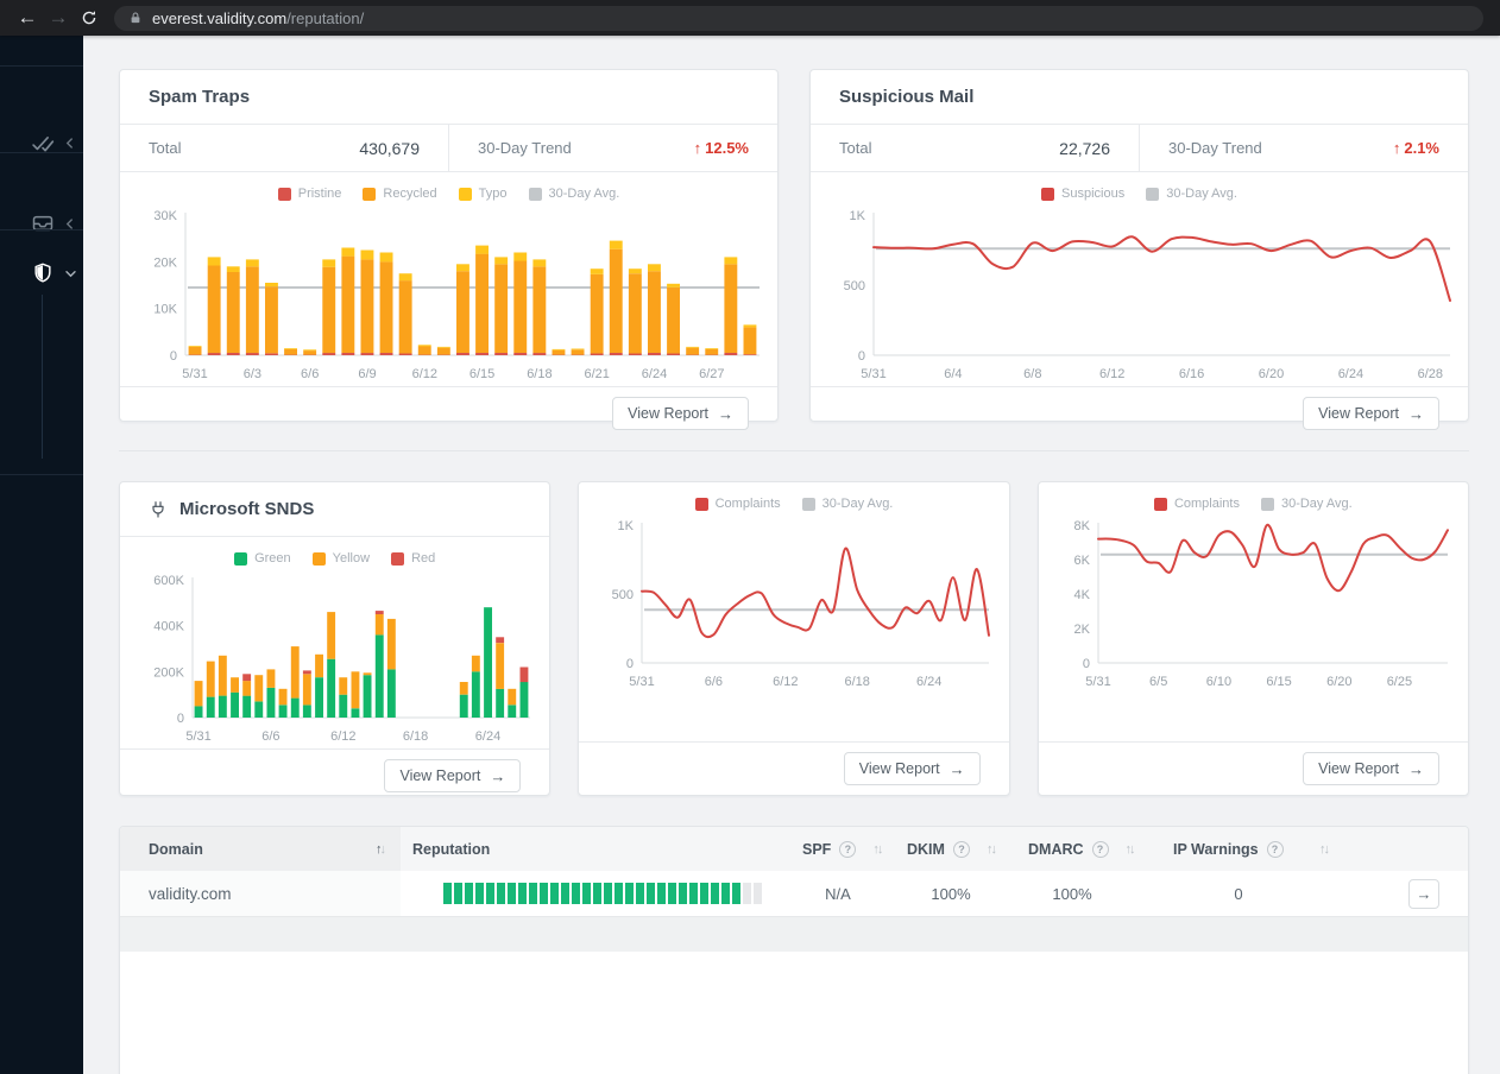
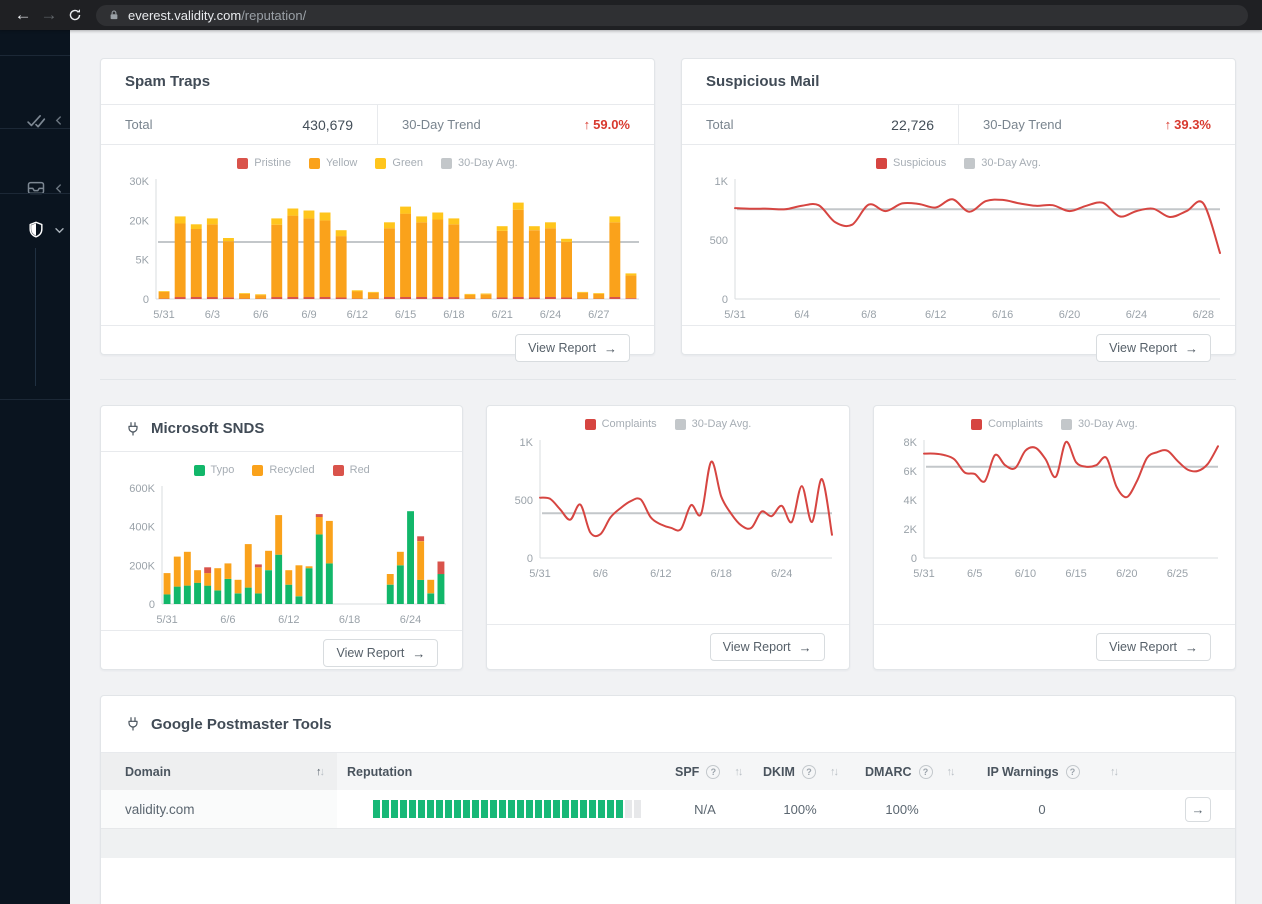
  ←
  →
  everest.validity.com
  /reputation/
  Spam Traps
  Total
  430,679
  30-Day Trend
  ↑
- 12.5%
+ 59.0%
  Pristine
- Recycled
+ Yellow
- Typo
+ Green
  30-Day Avg.
  0
- 10K
+ 5K
  20K
  30K
  5/31
  6/3
  6/6
  6/9
  6/12
  6/15
  6/18
  6/21
  6/24
  6/27
  View Report
  →
  Suspicious Mail
  Total
  22,726
  30-Day Trend
  ↑
- 2.1%
+ 39.3%
  Suspicious
  30-Day Avg.
  0
  500
  1K
  5/31
  6/4
  6/8
  6/12
  6/16
  6/20
  6/24
  6/28
  View Report
  →
  Microsoft SNDS
- Green
+ Typo
- Yellow
+ Recycled
  Red
  0
  200K
  400K
  600K
  5/31
  6/6
  6/12
  6/18
  6/24
  View Report
  →
  Complaints
  30-Day Avg.
  0
  500
  1K
  5/31
  6/6
  6/12
  6/18
  6/24
  View Report
  →
  Complaints
  30-Day Avg.
  0
  2K
  4K
  6K
  8K
  5/31
  6/5
  6/10
  6/15
  6/20
  6/25
  View Report
  →
+ Google Postmaster Tools
  Domain
  ↑↓
  Reputation
  SPF
  ?
  ↑↓
  DKIM
  ?
  ↑↓
  DMARC
  ?
  ↑↓
  IP Warnings
  ?
  ↑↓
  validity.com
  N/A
  100%
  100%
  0
  →
